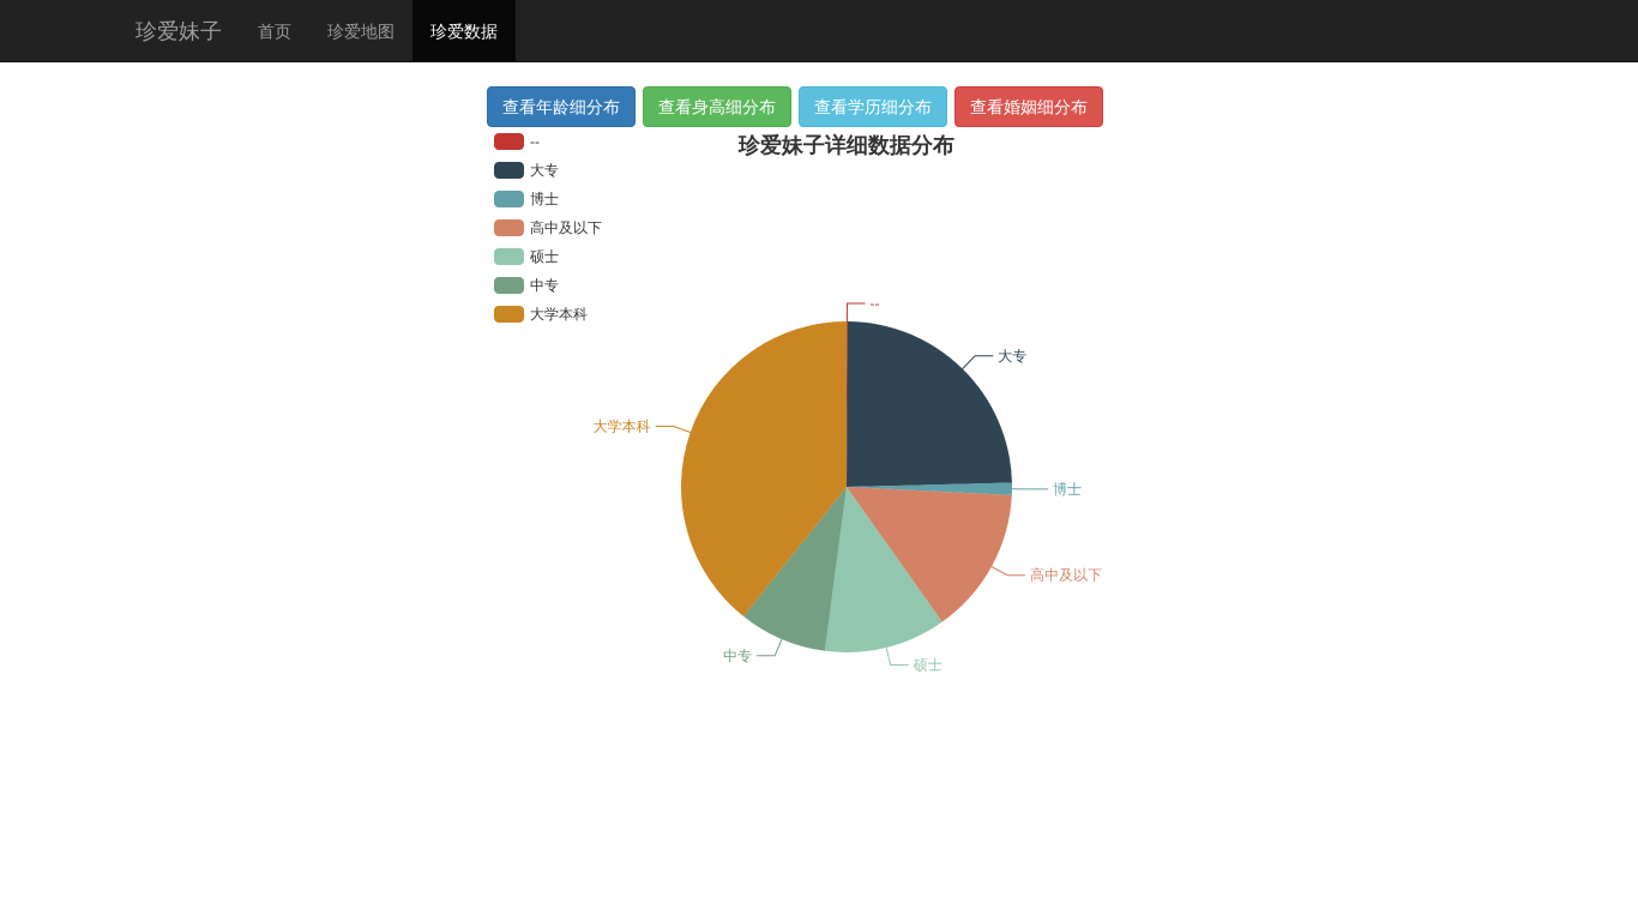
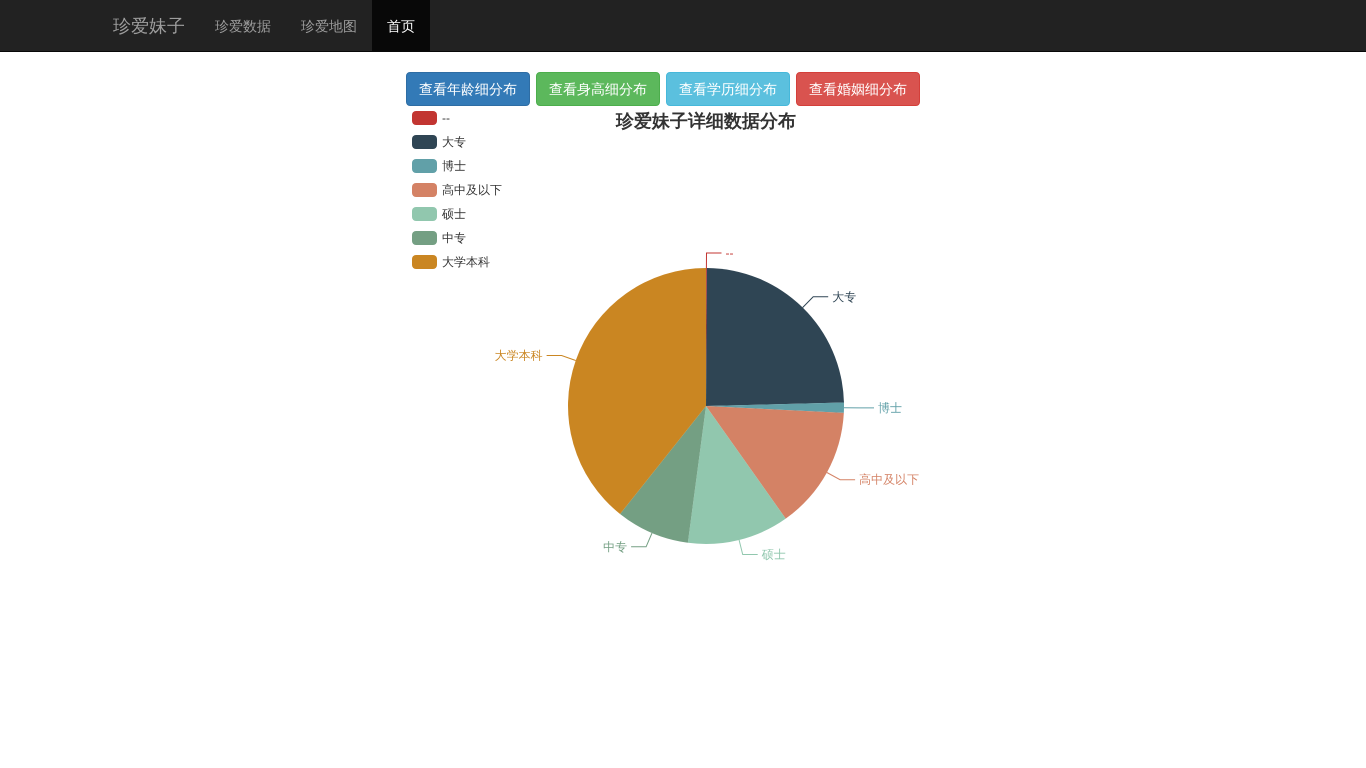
  珍爱妹子
- 首页
+ 珍爱数据
  珍爱地图
- 珍爱数据
+ 首页
  查看年龄细分布
  查看身高细分布
  查看学历细分布
  查看婚姻细分布
  珍爱妹子详细数据分布
  --
  大专
  博士
  高中及以下
  硕士
  中专
  大学本科
  --
  大专
  博士
  高中及以下
  硕士
  中专
  大学本科
